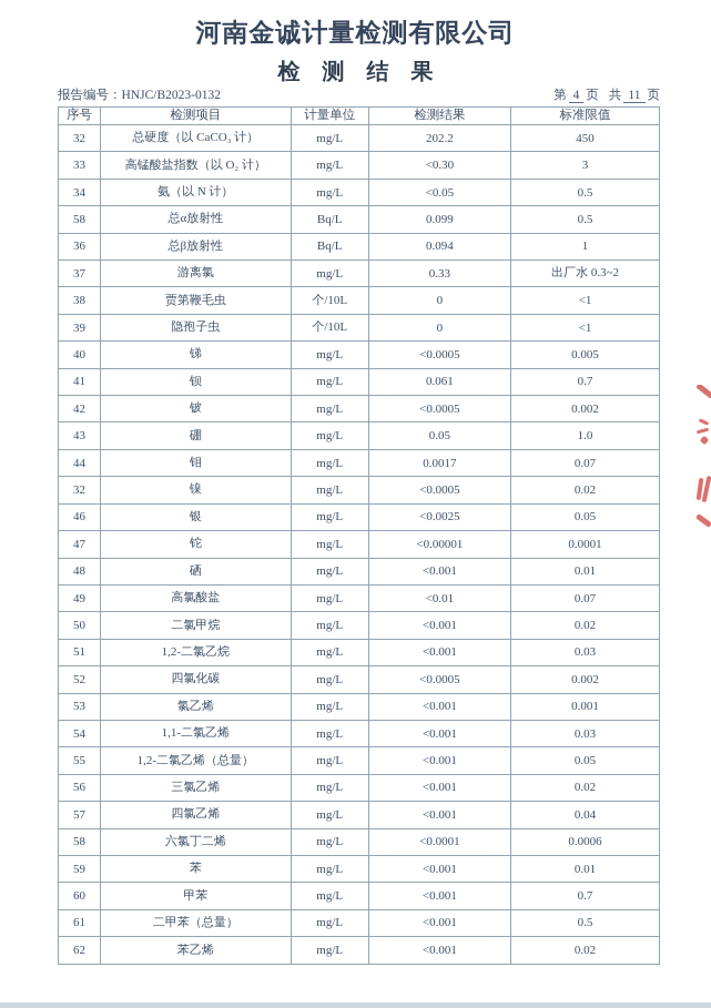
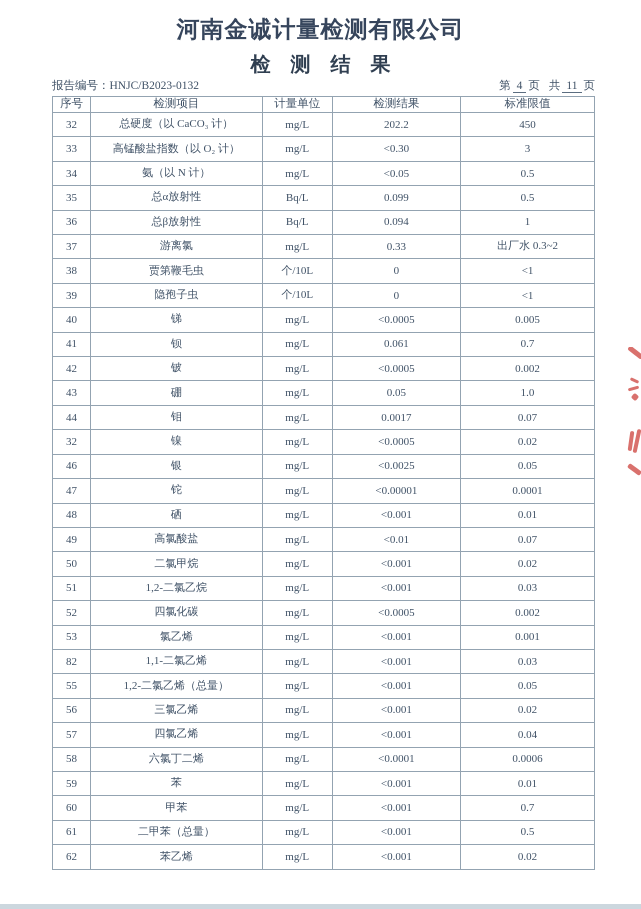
  河南金诚计量检测有限公司
  检测结果
  报告编号：HNJC/B2023-0132
  第 4 页 共 11 页
  序号	检测项目	计量单位	检测结果	标准限值
  32	总硬度（以 CaCO₃ 计）	mg/L	202.2	450
  33	高锰酸盐指数（以 O₂ 计）	mg/L	<0.30	3
  34	氨（以 N 计）	mg/L	<0.05	0.5
- 58	总α放射性	Bq/L	0.099	0.5
+ 35	总α放射性	Bq/L	0.099	0.5
  36	总β放射性	Bq/L	0.094	1
  37	游离氯	mg/L	0.33	出厂水 0.3~2
  38	贾第鞭毛虫	个/10L	0	<1
  39	隐孢子虫	个/10L	0	<1
  40	锑	mg/L	<0.0005	0.005
  41	钡	mg/L	0.061	0.7
  42	铍	mg/L	<0.0005	0.002
  43	硼	mg/L	0.05	1.0
  44	钼	mg/L	0.0017	0.07
  32	镍	mg/L	<0.0005	0.02
  46	银	mg/L	<0.0025	0.05
  47	铊	mg/L	<0.00001	0.0001
  48	硒	mg/L	<0.001	0.01
  49	高氯酸盐	mg/L	<0.01	0.07
  50	二氯甲烷	mg/L	<0.001	0.02
  51	1,2-二氯乙烷	mg/L	<0.001	0.03
  52	四氯化碳	mg/L	<0.0005	0.002
  53	氯乙烯	mg/L	<0.001	0.001
- 54	1,1-二氯乙烯	mg/L	<0.001	0.03
+ 82	1,1-二氯乙烯	mg/L	<0.001	0.03
  55	1,2-二氯乙烯（总量）	mg/L	<0.001	0.05
  56	三氯乙烯	mg/L	<0.001	0.02
  57	四氯乙烯	mg/L	<0.001	0.04
  58	六氯丁二烯	mg/L	<0.0001	0.0006
  59	苯	mg/L	<0.001	0.01
  60	甲苯	mg/L	<0.001	0.7
  61	二甲苯（总量）	mg/L	<0.001	0.5
  62	苯乙烯	mg/L	<0.001	0.02
